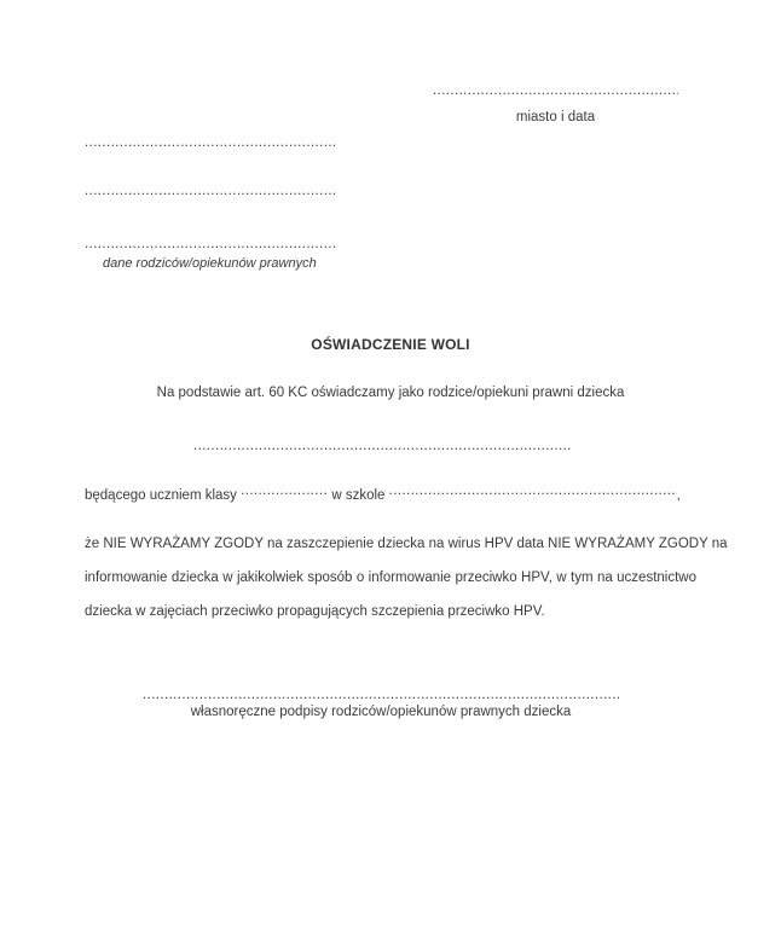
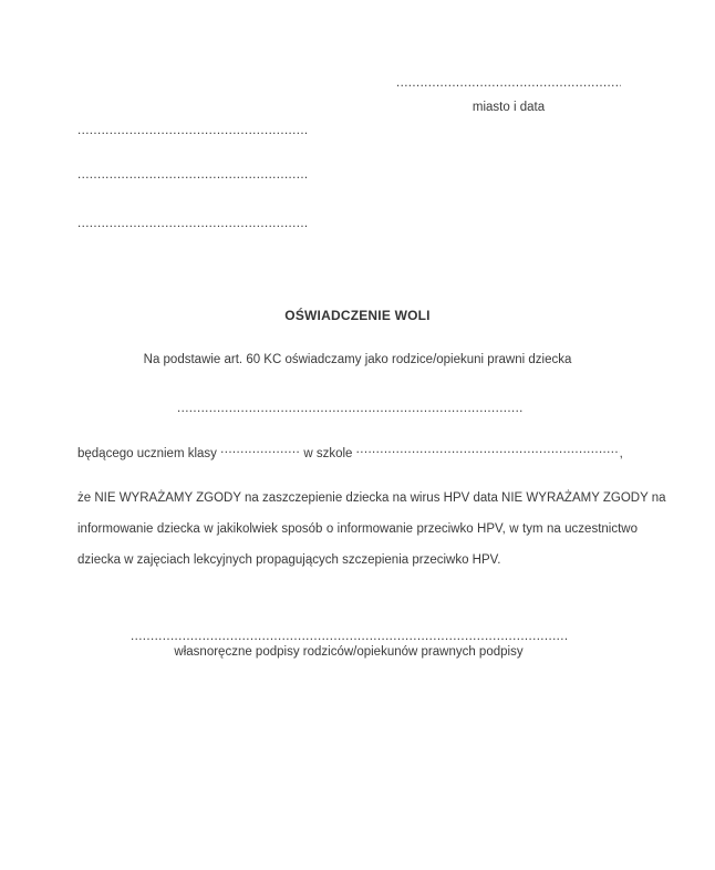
  miasto i data
- dane rodziców/opiekunów prawnych
  OŚWIADCZENIE WOLI
  Na podstawie art. 60 KC oświadczamy jako rodzice/opiekuni prawni dziecka
  że NIE WYRAŻAMY ZGODY na zaszczepienie dziecka na wirus HPV data NIE WYRAŻAMY ZGODY na
  informowanie dziecka w jakikolwiek sposób o informowanie przeciwko HPV, w tym na uczestnictwo
- dziecka w zajęciach przeciwko propagujących szczepienia przeciwko HPV.
+ dziecka w zajęciach lekcyjnych propagujących szczepienia przeciwko HPV.
- własnoręczne podpisy rodziców/opiekunów prawnych dziecka
+ własnoręczne podpisy rodziców/opiekunów prawnych podpisy
